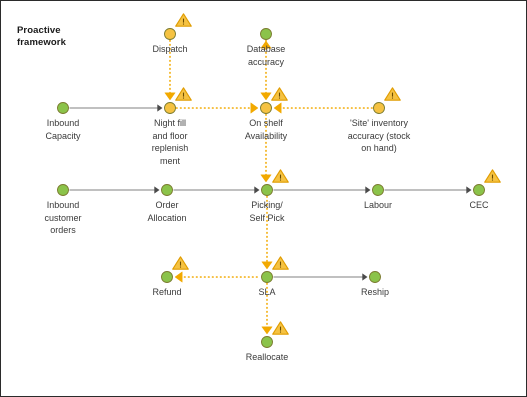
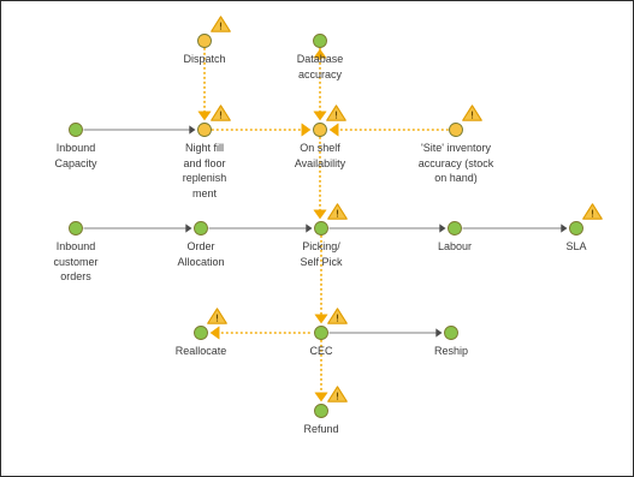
- Proactive framework
  Inbound
  Capacity
  Dispatch
  Night fill
  and floor
  replenish
  ment
  Database
  accuracy
  On shelf
  Availability
  'Site' inventory
  accuracy (stock
  on hand)
  Inbound
  customer
  orders
  Order
  Allocation
  Picking/
  Self Pick
  Labour
- CEC
+ SLA
- Refund
+ Reallocate
- SLA
+ CEC
  Reship
- Reallocate
+ Refund
